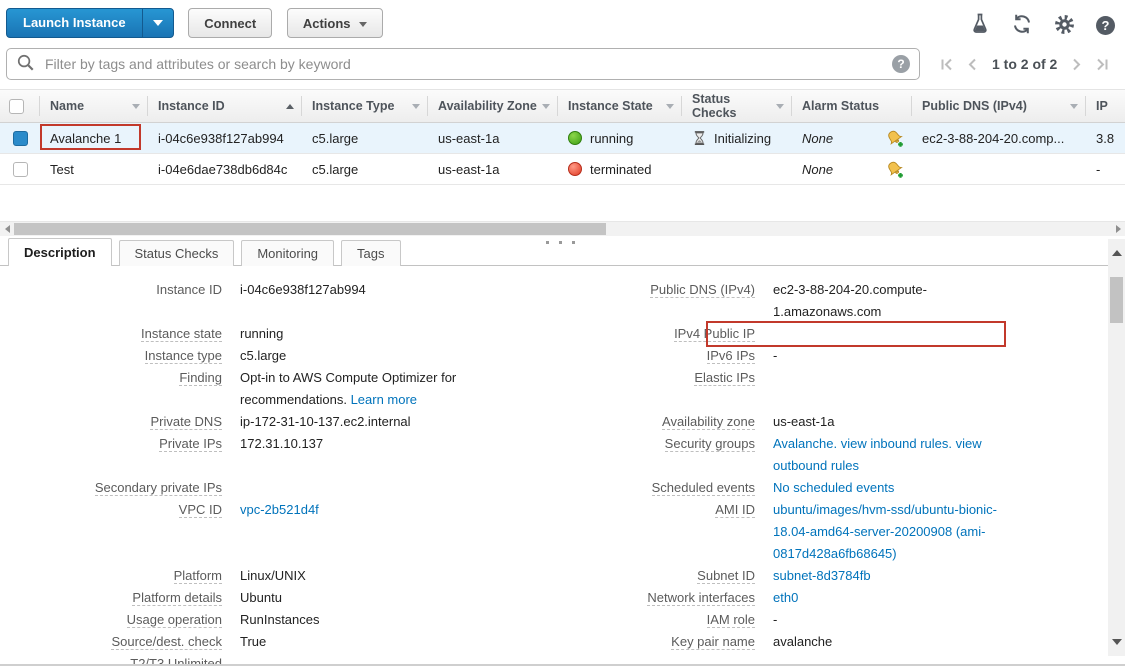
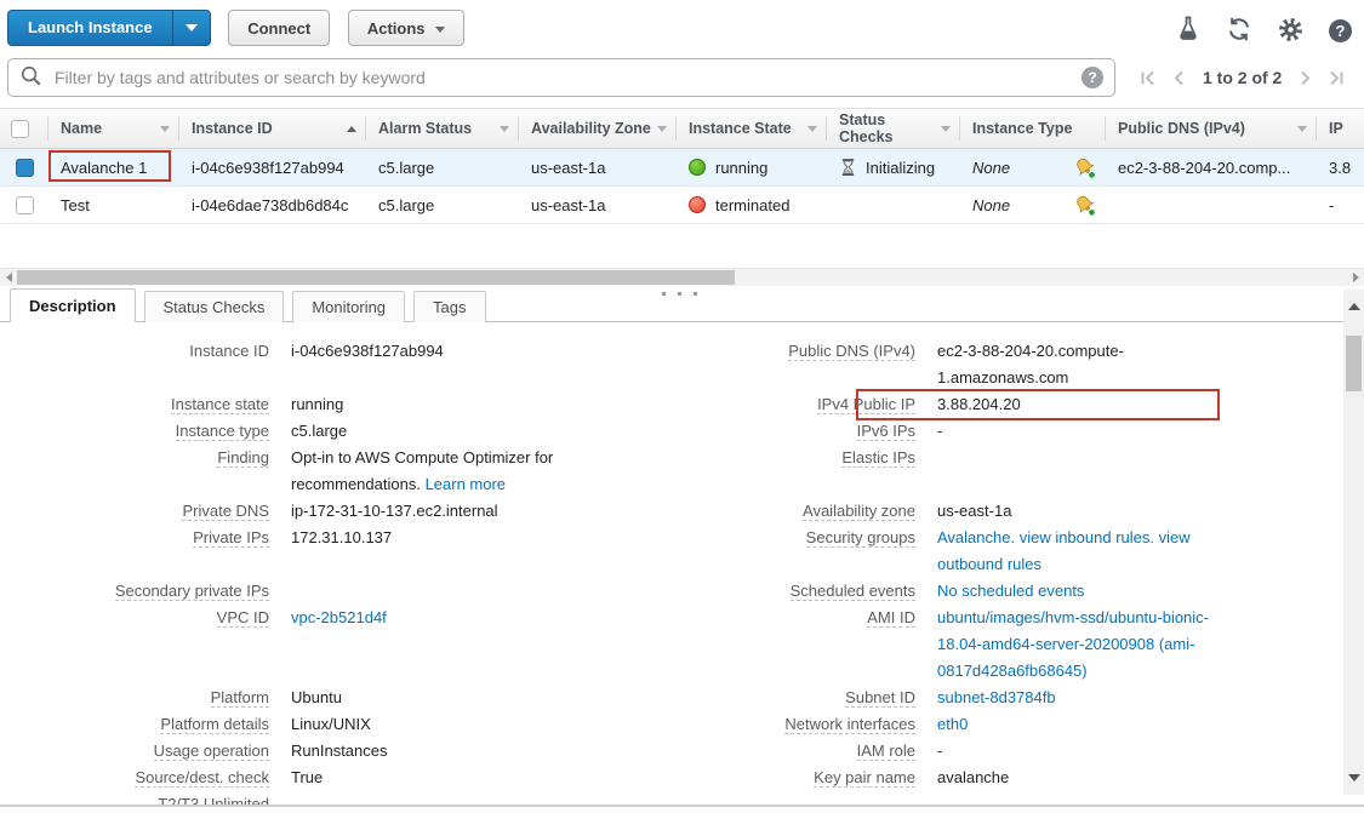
  Launch Instance
  Connect
  Actions
  ?
  Filter by tags and attributes or search by keyword
  ?
  1 to 2 of 2
  Name
  Instance ID
- Instance Type
+ Alarm Status
  Availability Zone
  Instance State
  Status Checks
- Alarm Status
+ Instance Type
  Public DNS (IPv4)
  IP
  Avalanche 1
  i-04c6e938f127ab994
  c5.large
  us-east-1a
  running
  Initializing
  None
  ec2-3-88-204-20.comp...
  3.8
  Test
  i-04e6dae738db6d84c
  c5.large
  us-east-1a
  terminated
  None
  -
  Description
  Status Checks
  Monitoring
  Tags
  Instance ID
  i-04c6e938f127ab994
  Public DNS (IPv4)
  ec2-3-88-204-20.compute-1.amazonaws.com
  Instance state
  running
  IPv4 Public IP
+ 3.88.204.20
  Instance type
  c5.large
  IPv6 IPs
  -
  Finding
  Opt-in to AWS Compute Optimizer for recommendations. Learn more
  Elastic IPs
  Private DNS
  ip-172-31-10-137.ec2.internal
  Availability zone
  us-east-1a
  Private IPs
  172.31.10.137
  Security groups
  Avalanche. view inbound rules. view outbound rules
  Secondary private IPs
  Scheduled events
  No scheduled events
  VPC ID
  vpc-2b521d4f
  AMI ID
  ubuntu/images/hvm-ssd/ubuntu-bionic-18.04-amd64-server-20200908 (ami-0817d428a6fb68645)
  Platform
- Linux/UNIX
+ Ubuntu
  Subnet ID
  subnet-8d3784fb
  Platform details
- Ubuntu
+ Linux/UNIX
  Network interfaces
  eth0
  Usage operation
  RunInstances
  IAM role
  -
  Source/dest. check
  True
  Key pair name
  avalanche
